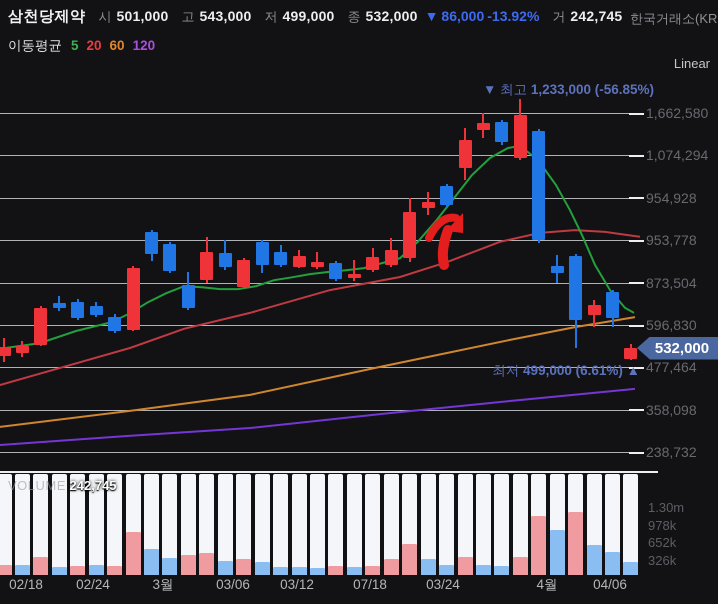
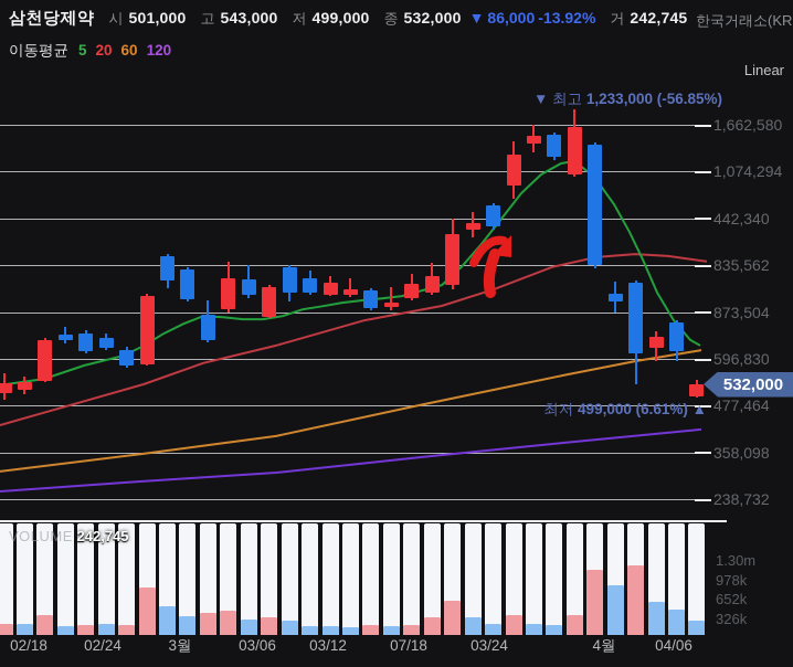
  삼천당제약
  시
  501,000
  고
  543,000
  저
  499,000
  종
  532,000
  ▼
  86,000
  -13.92%
  거
  242,745
  한국거래소(KR
  이동평균
  5
  20
  60
  120
  Linear
  1,662,580
  1,074,294
- 954,928
+ 442,340
- 953,778
+ 835,562
  873,504
  596,830
  477,464
  358,098
  238,732
  1.30m
  978k
  652k
  326k
  ▼ 최고 1,233,000 (-56.85%)
  최저 499,000 (6.61%) ▲
  532,000
  VOLUME 242,745
  02/18
  02/24
  3월
  03/06
  03/12
  07/18
  03/24
  4월
  04/06
